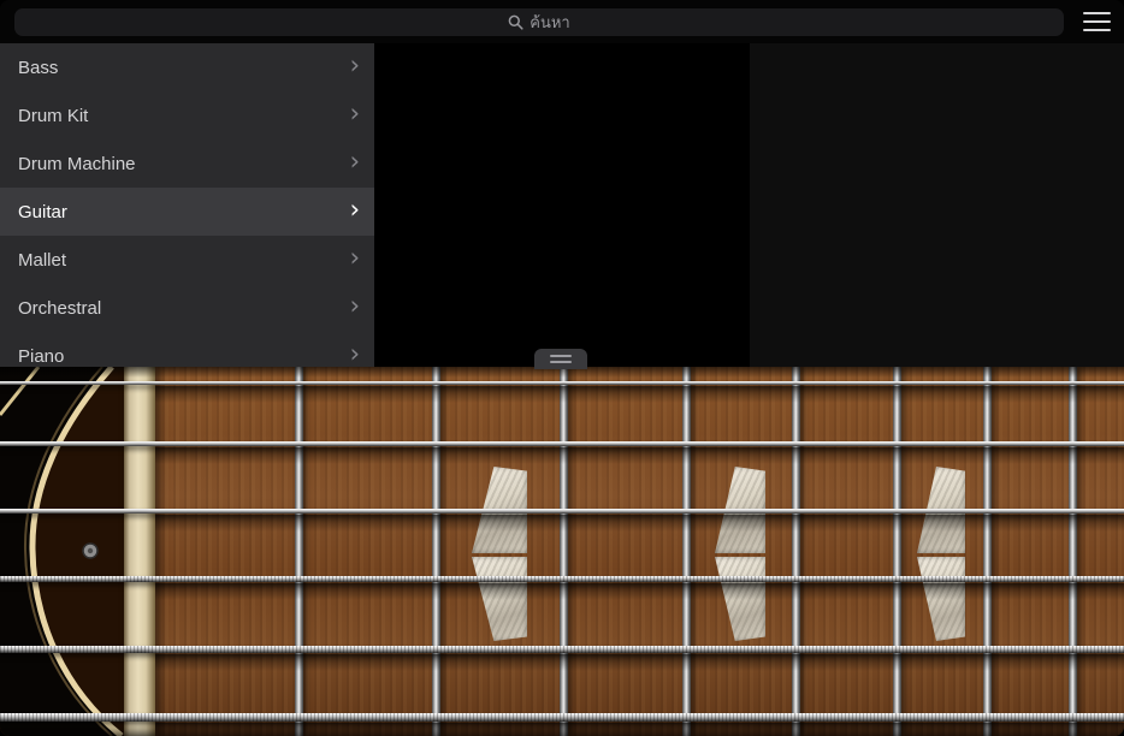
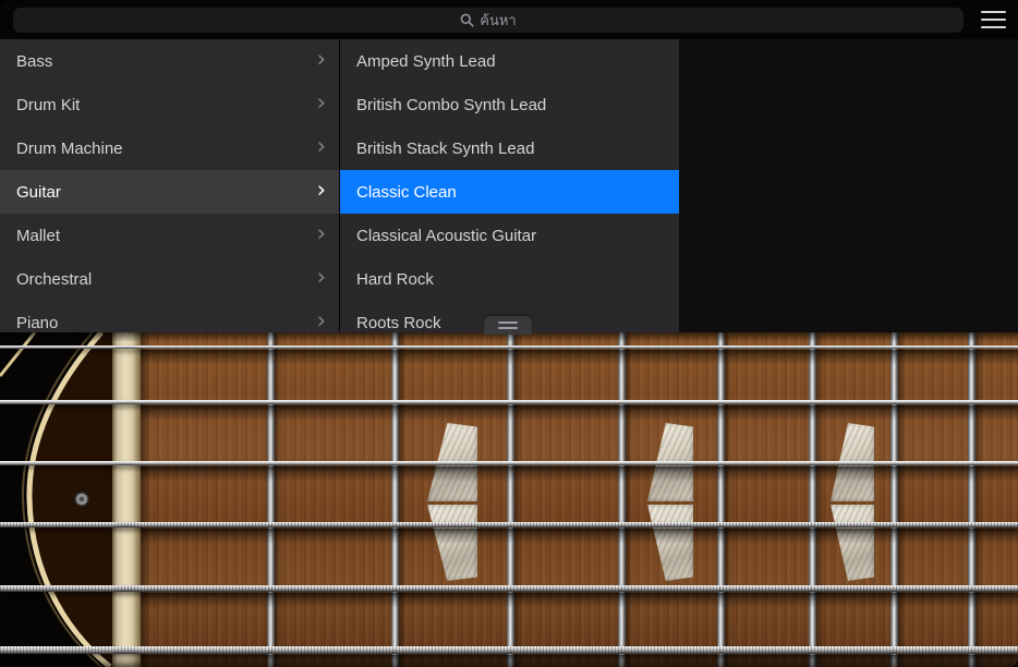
  ค้นหา
  Bass
  ›
  Drum Kit
  ›
  Drum Machine
  ›
  Guitar
  ›
  Mallet
  ›
  Orchestral
  ›
  Piano
  ›
+ Amped Synth Lead
+ British Combo Synth Lead
+ British Stack Synth Lead
+ Classic Clean
+ Classical Acoustic Guitar
+ Hard Rock
+ Roots Rock
